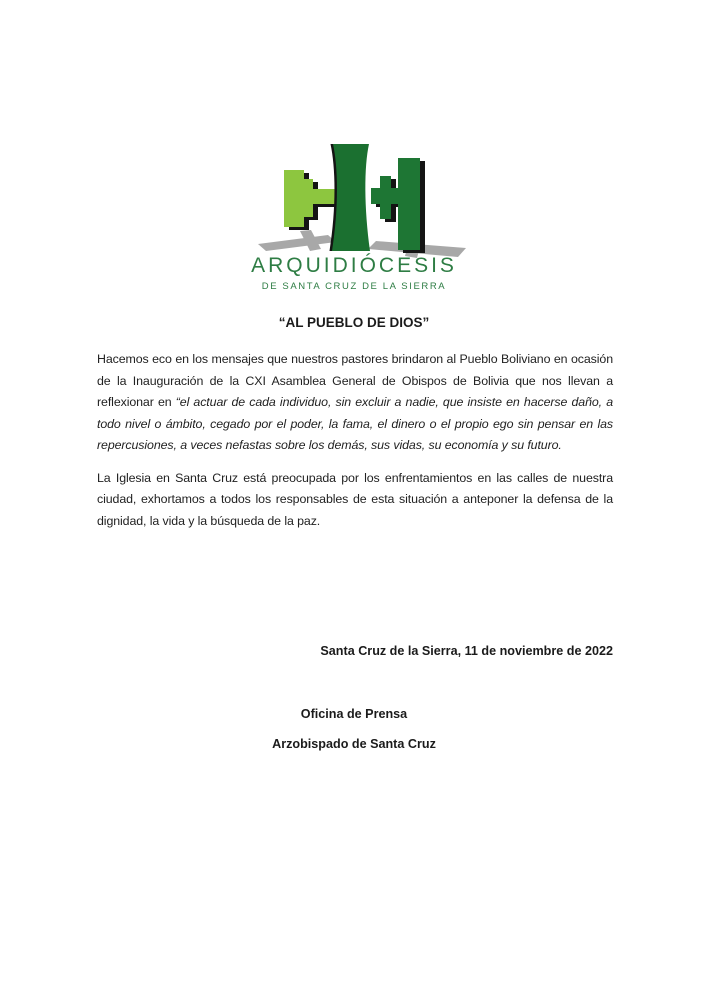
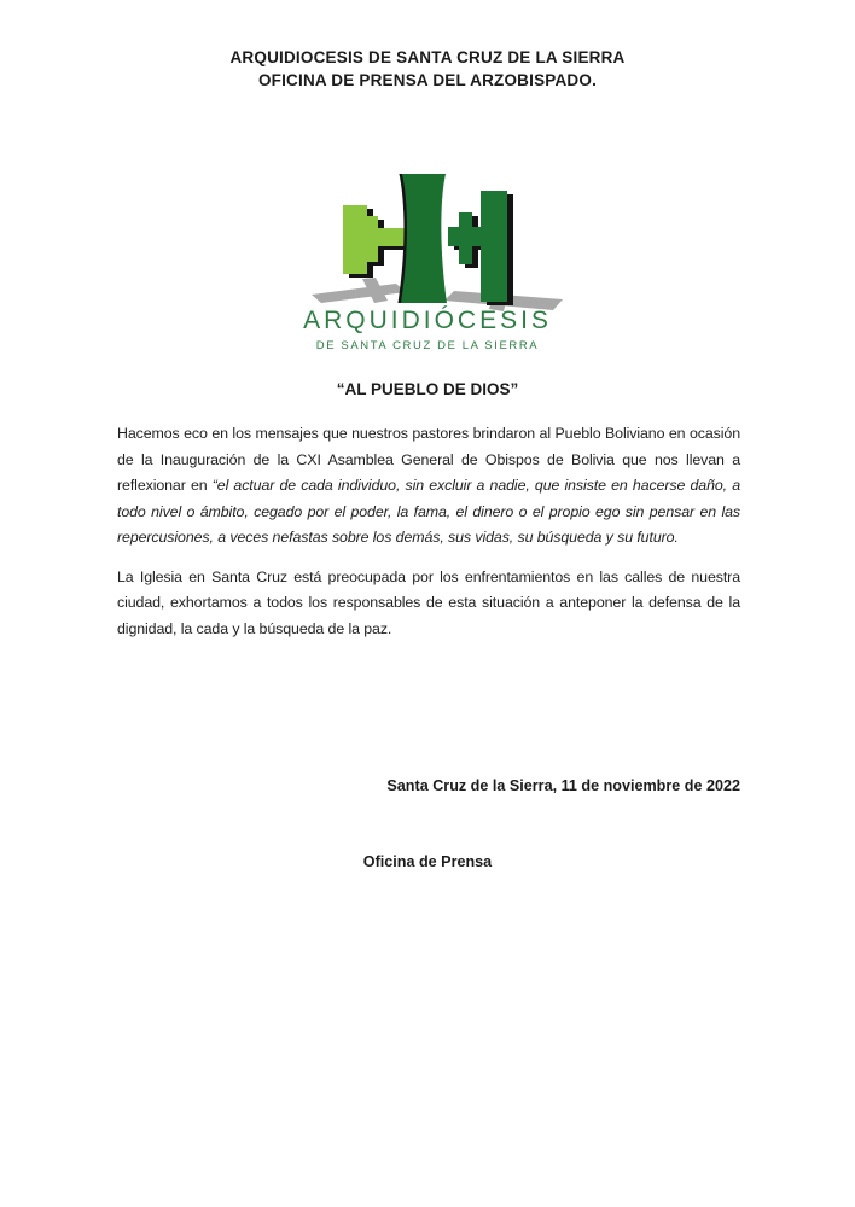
+ ARQUIDIOCESIS DE SANTA CRUZ DE LA SIERRA
+ OFICINA DE PRENSA DEL ARZOBISPADO.
  ARQUIDIÓCESIS
  DE SANTA CRUZ DE LA SIERRA
  “AL PUEBLO DE DIOS”
- Hacemos eco en los mensajes que nuestros pastores brindaron al Pueblo Boliviano en ocasión de la Inauguración de la CXI Asamblea General de Obispos de Bolivia que nos llevan a reflexionar en “el actuar de cada individuo, sin excluir a nadie, que insiste en hacerse daño, a todo nivel o ámbito, cegado por el poder, la fama, el dinero o el propio ego sin pensar en las repercusiones, a veces nefastas sobre los demás, sus vidas, su economía y su futuro.
+ Hacemos eco en los mensajes que nuestros pastores brindaron al Pueblo Boliviano en ocasión de la Inauguración de la CXI Asamblea General de Obispos de Bolivia que nos llevan a reflexionar en “el actuar de cada individuo, sin excluir a nadie, que insiste en hacerse daño, a todo nivel o ámbito, cegado por el poder, la fama, el dinero o el propio ego sin pensar en las repercusiones, a veces nefastas sobre los demás, sus vidas, su búsqueda y su futuro.
- La Iglesia en Santa Cruz está preocupada por los enfrentamientos en las calles de nuestra ciudad, exhortamos a todos los responsables de esta situación a anteponer la defensa de la dignidad, la vida y la búsqueda de la paz.
+ La Iglesia en Santa Cruz está preocupada por los enfrentamientos en las calles de nuestra ciudad, exhortamos a todos los responsables de esta situación a anteponer la defensa de la dignidad, la cada y la búsqueda de la paz.
  Santa Cruz de la Sierra, 11 de noviembre de 2022
  Oficina de Prensa
- Arzobispado de Santa Cruz
